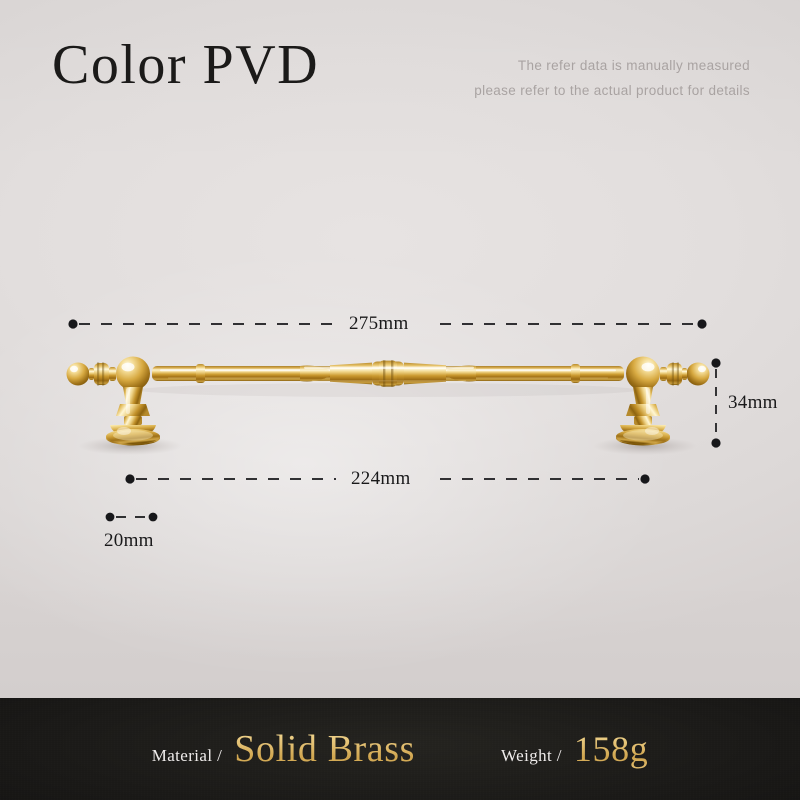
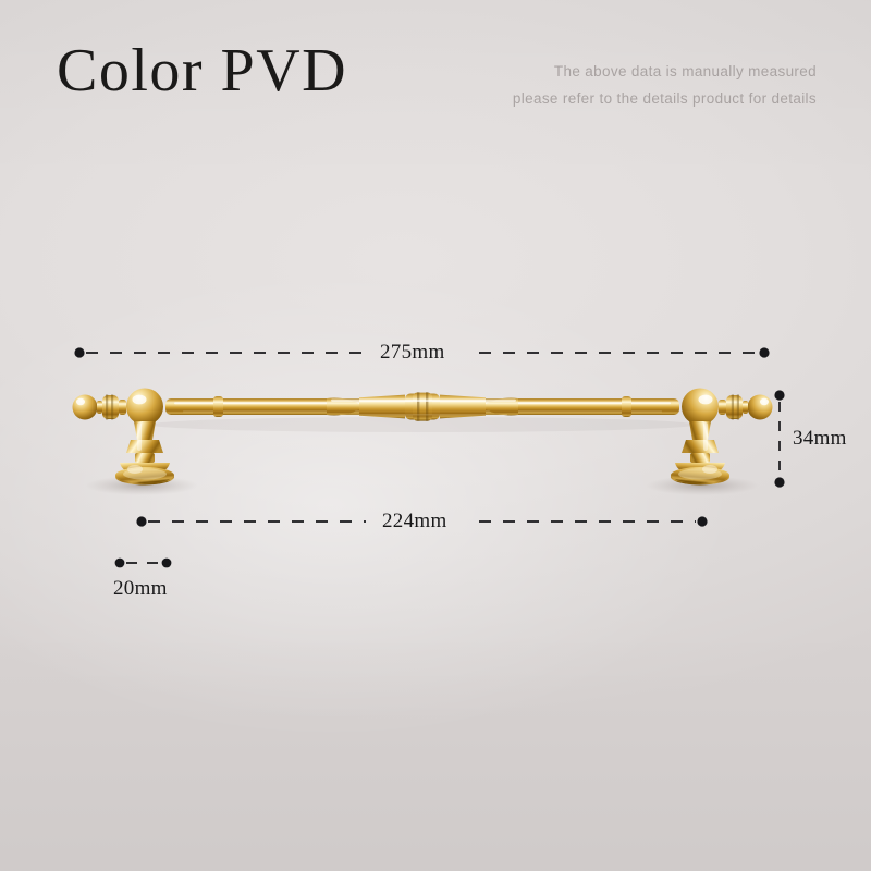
  Color PVD
- The refer data is manually measured
+ The above data is manually measured
- please refer to the actual product for details
+ please refer to the details product for details
  275mm
  34mm
  224mm
  20mm
- Material /
- Solid Brass
- Weight /
- 158g
